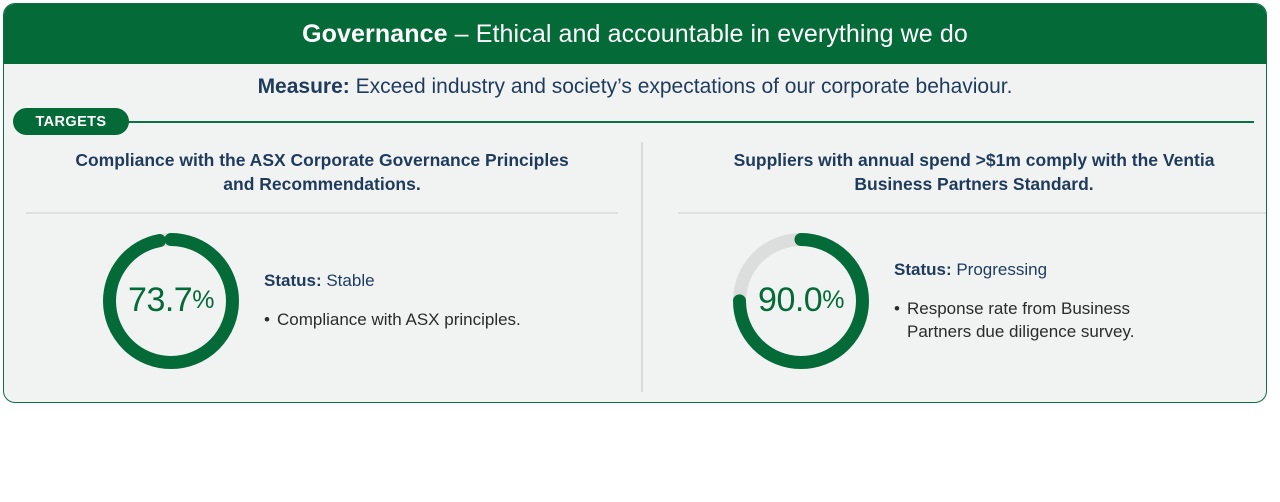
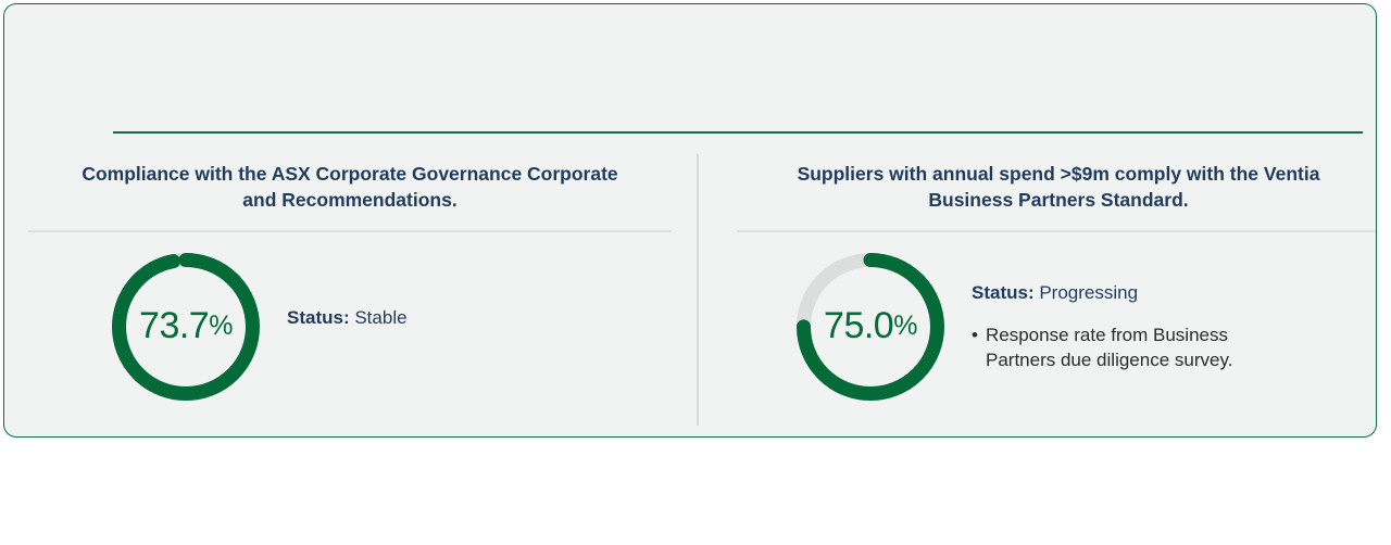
- Governance – Ethical and accountable in everything we do
- Measure: Exceed industry and society’s expectations of our corporate behaviour.
- TARGETS
- Compliance with the ASX Corporate Governance Principles and Recommendations.
+ Compliance with the ASX Corporate Governance Corporate and Recommendations.
  73.7
  %
  Status: Stable
- Compliance with ASX principles.
- Suppliers with annual spend >$1m comply with the Ventia Business Partners Standard.
+ Suppliers with annual spend >$9m comply with the Ventia Business Partners Standard.
- 90.0
+ 75.0
  %
  Status: Progressing
  Response rate from Business Partners due diligence survey.
